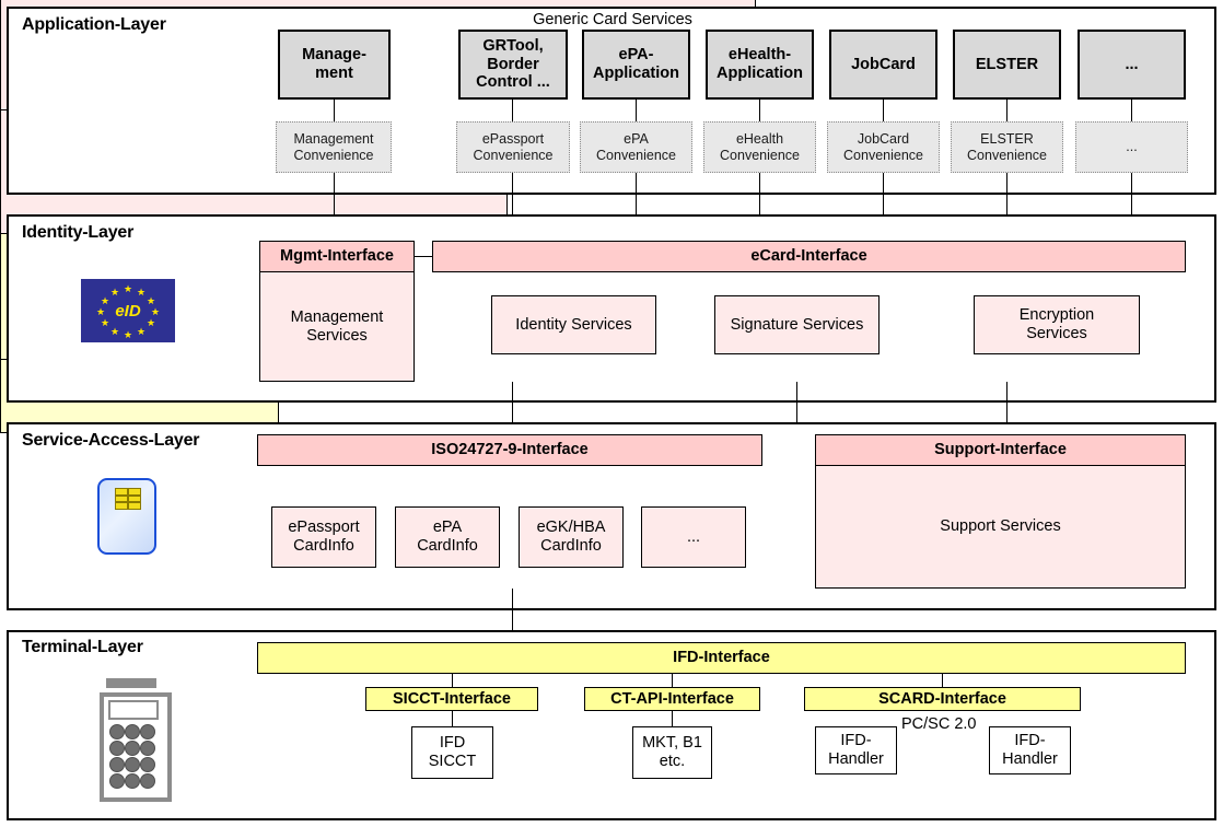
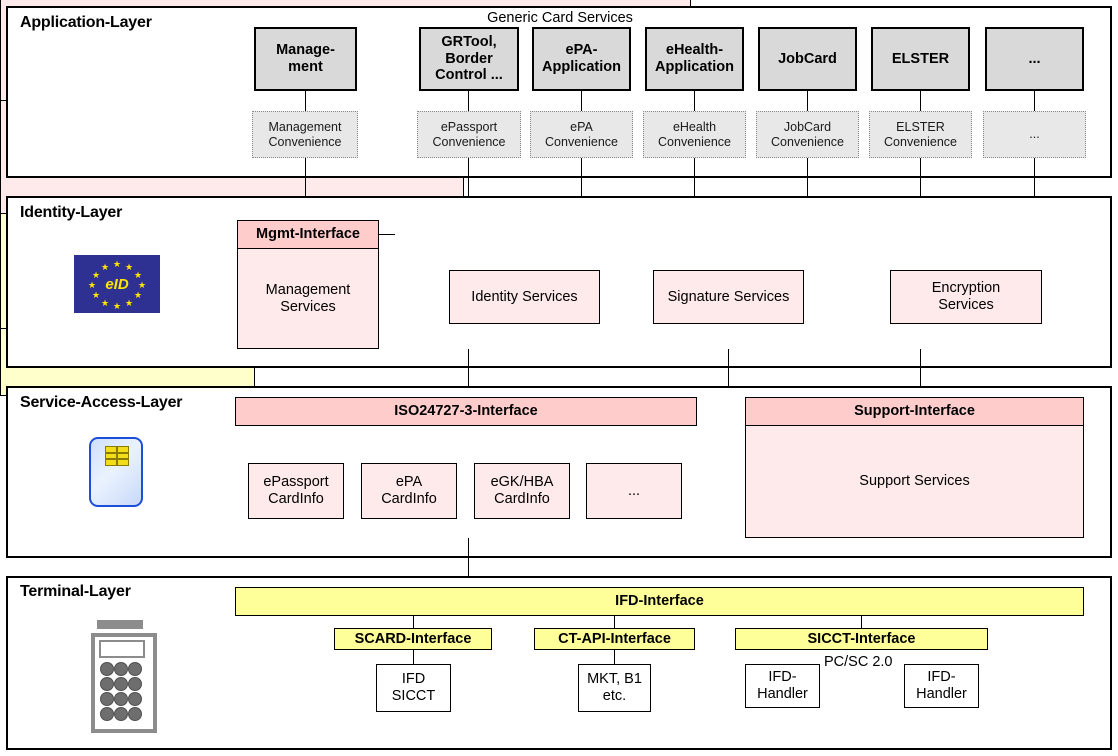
  Application-Layer
  Manage-
  ment
  GRTool,
  Border
  Control ...
  ePA-
  Application
  eHealth-
  Application
  JobCard
  ELSTER
  ...
  Management
  Convenience
  ePassport
  Convenience
  ePA
  Convenience
  eHealth
  Convenience
  JobCard
  Convenience
  ELSTER
  Convenience
  ...
  Identity-Layer
  ★
  ★
  ★
  ★
  ★
  ★
  ★
  ★
  ★
  ★
  ★
  ★
  eID
  Mgmt-Interface
  Management
  Services
- eCard-Interface
  Identity Services
  Signature Services
  Encryption
  Services
  Service-Access-Layer
- ISO24727-9-Interface
+ ISO24727-3-Interface
  Generic Card Services
  ePassport
  CardInfo
  ePA
  CardInfo
  eGK/HBA
  CardInfo
  ...
  Support-Interface
  Support Services
  Terminal-Layer
  IFD-Interface
- SICCT-Interface
+ SCARD-Interface
  IFD
  SICCT
  CT-API-Interface
  MKT, B1
  etc.
- SCARD-Interface
+ SICCT-Interface
  PC/SC 2.0
  IFD-
  Handler
  IFD-
  Handler
